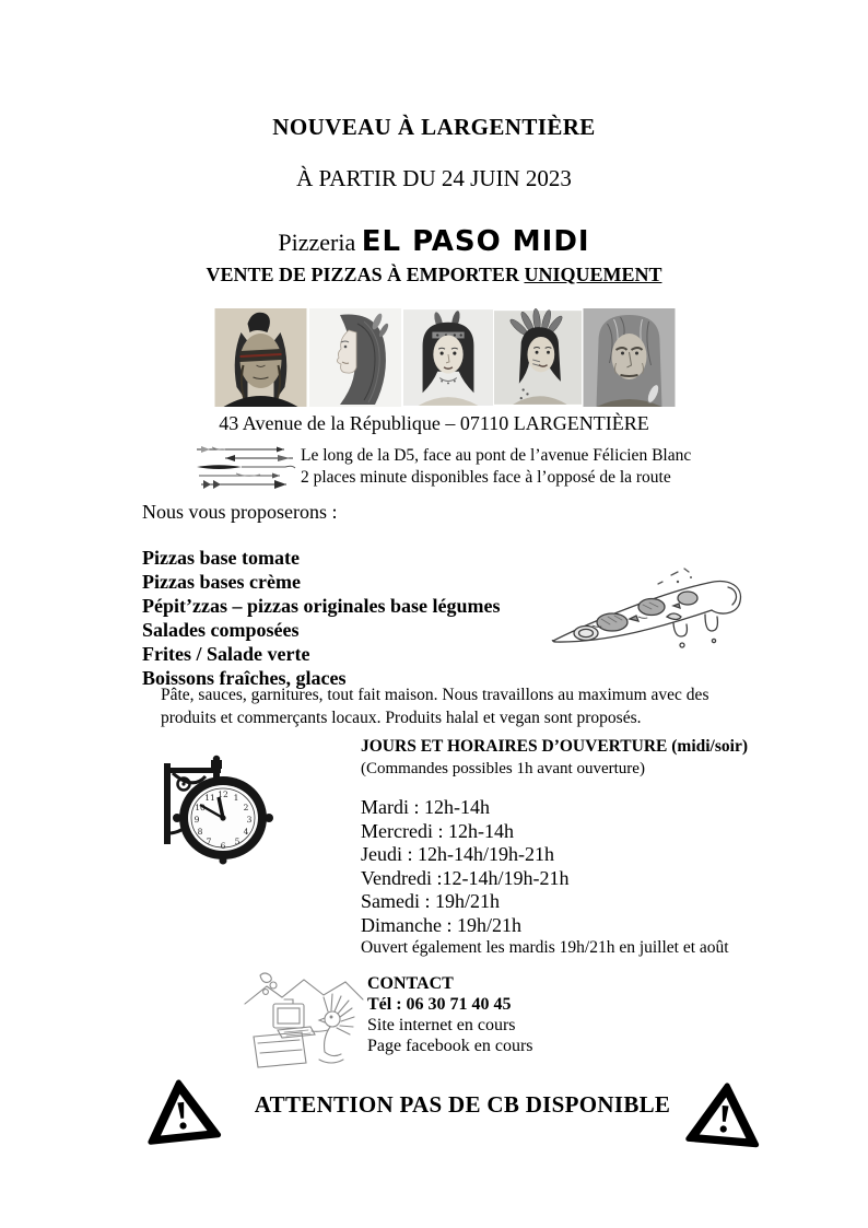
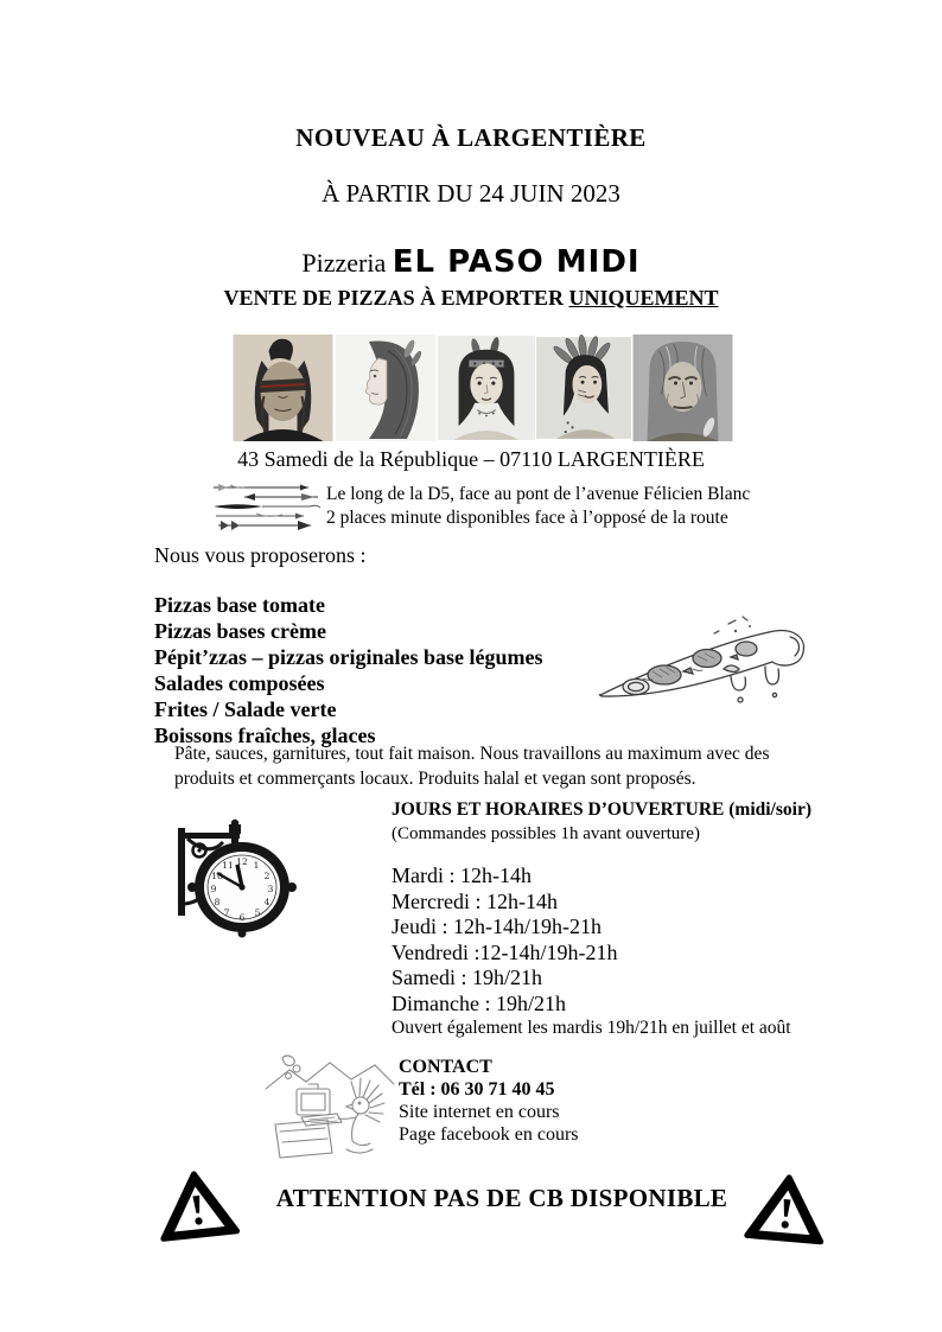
  NOUVEAU À LARGENTIÈRE
  À PARTIR DU 24 JUIN 2023
  Pizzeria EL PASO MIDI
  VENTE DE PIZZAS À EMPORTER UNIQUEMENT
- 43 Avenue de la République – 07110 LARGENTIÈRE
+ 43 Samedi de la République – 07110 LARGENTIÈRE
  Le long de la D5, face au pont de l’avenue Félicien Blanc
  2 places minute disponibles face à l’opposé de la route
  Nous vous proposerons :
  Pizzas base tomate
  Pizzas bases crème
  Pépit’zzas – pizzas originales base légumes
  Salades composées
  Frites / Salade verte
  Boissons fraîches, glaces
  Pâte, sauces, garnitures, tout fait maison. Nous travaillons au maximum avec des produits et commerçants locaux. Produits halal et vegan sont proposés.
  JOURS ET HORAIRES D’OUVERTURE (midi/soir)
  (Commandes possibles 1h avant ouverture)
  12
  1
  2
  3
  4
  5
  6
  7
  8
  9
  11
  Mardi : 12h-14h
  Mercredi : 12h-14h
  Jeudi : 12h-14h/19h-21h
  Vendredi :12-14h/19h-21h
  Samedi : 19h/21h
  Dimanche : 19h/21h
  Ouvert également les mardis 19h/21h en juillet et août
  CONTACT
  Tél : 06 30 71 40 45
  Site internet en cours
  Page facebook en cours
  ATTENTION PAS DE CB DISPONIBLE
